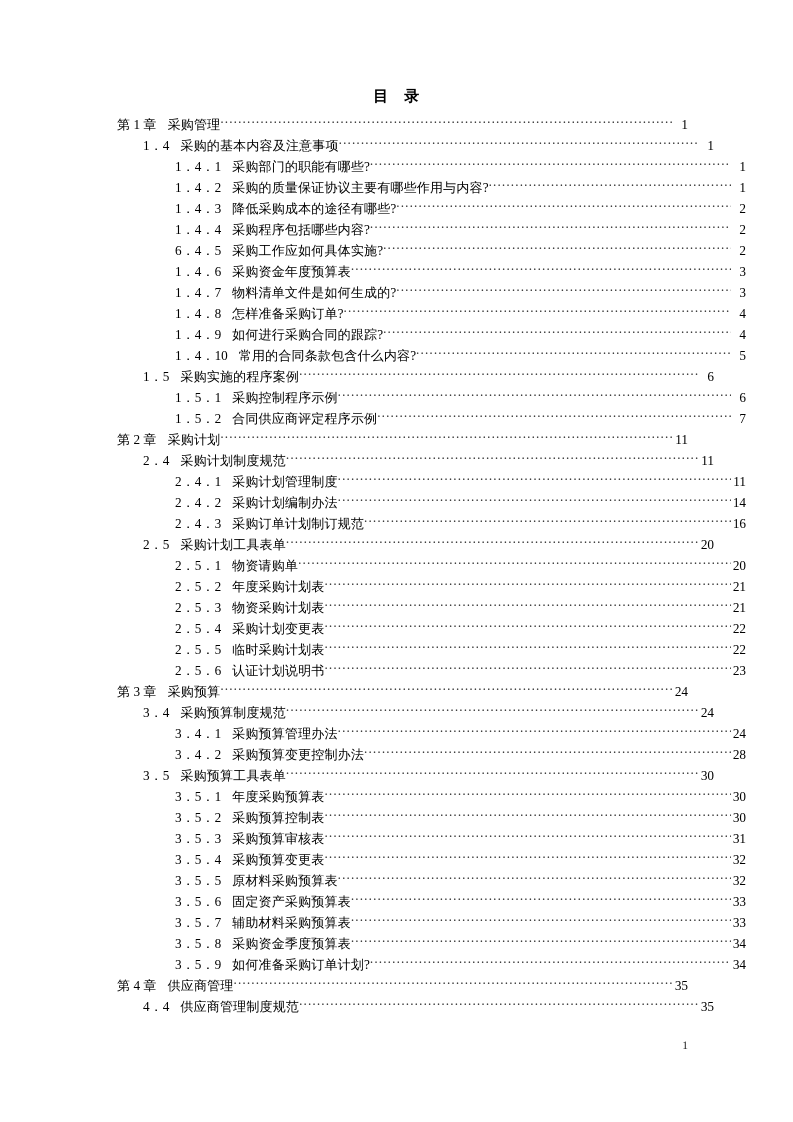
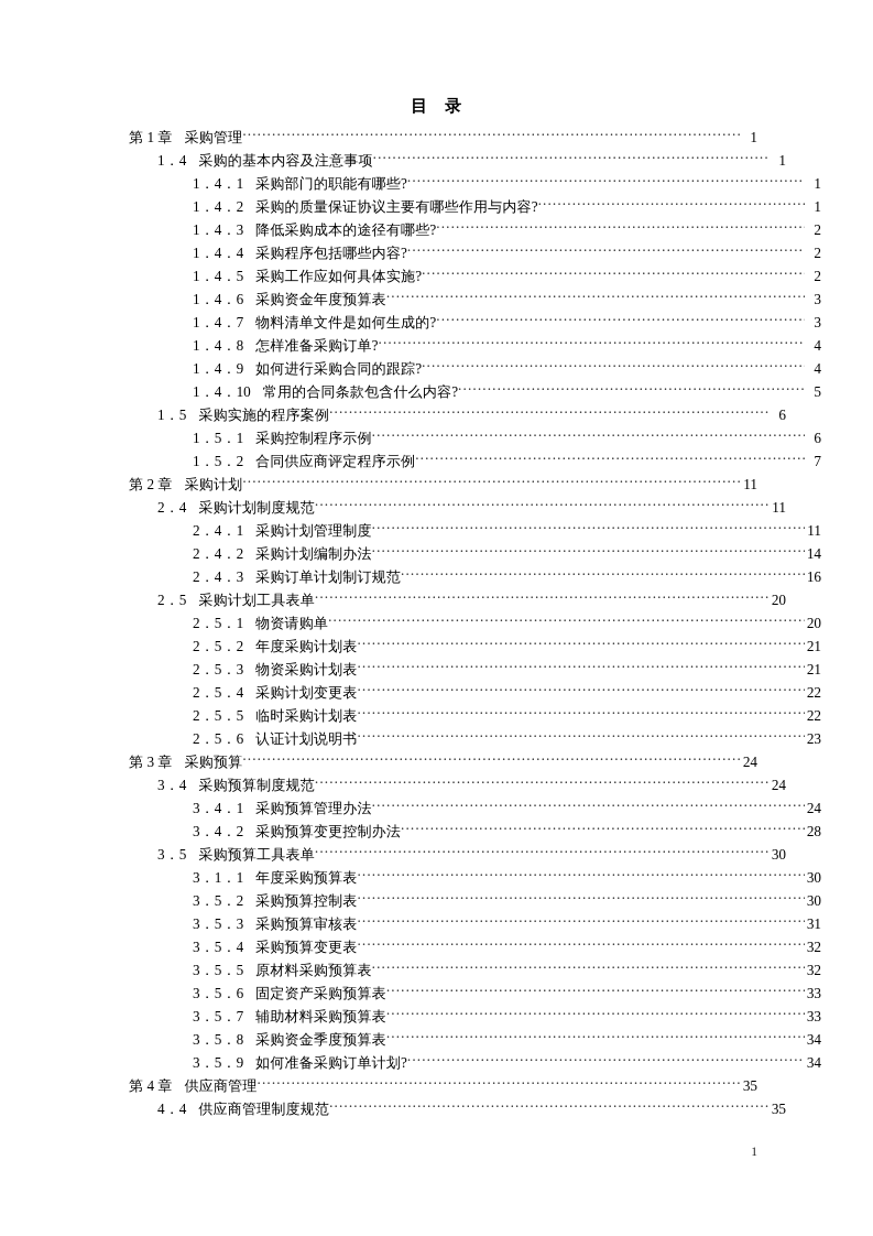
  目 录
  第 1 章
  采购管理
  1
  1．4
  采购的基本内容及注意事项
  1
  1．4．1
  采购部门的职能有哪些?
  1
  1．4．2
  采购的质量保证协议主要有哪些作用与内容?
  1
  1．4．3
  降低采购成本的途径有哪些?
  2
  1．4．4
  采购程序包括哪些内容?
  2
- 6．4．5
+ 1．4．5
  采购工作应如何具体实施?
  2
  1．4．6
  采购资金年度预算表
  3
  1．4．7
  物料清单文件是如何生成的?
  3
  1．4．8
  怎样准备采购订单?
  4
  1．4．9
  如何进行采购合同的跟踪?
  4
  1．4．10
  常用的合同条款包含什么内容?
  5
  1．5
  采购实施的程序案例
  6
  1．5．1
  采购控制程序示例
  6
  1．5．2
  合同供应商评定程序示例
  7
  第 2 章
  采购计划
  11
  2．4
  采购计划制度规范
  11
  2．4．1
  采购计划管理制度
  11
  2．4．2
  采购计划编制办法
  14
  2．4．3
  采购订单计划制订规范
  16
  2．5
  采购计划工具表单
  20
  2．5．1
  物资请购单
  20
  2．5．2
  年度采购计划表
  21
  2．5．3
  物资采购计划表
  21
  2．5．4
  采购计划变更表
  22
  2．5．5
  临时采购计划表
  22
  2．5．6
  认证计划说明书
  23
  第 3 章
  采购预算
  24
  3．4
  采购预算制度规范
  24
  3．4．1
  采购预算管理办法
  24
  3．4．2
  采购预算变更控制办法
  28
  3．5
  采购预算工具表单
  30
- 3．5．1
+ 3．1．1
  年度采购预算表
  30
  3．5．2
  采购预算控制表
  30
  3．5．3
  采购预算审核表
  31
  3．5．4
  采购预算变更表
  32
  3．5．5
  原材料采购预算表
  32
  3．5．6
  固定资产采购预算表
  33
  3．5．7
  辅助材料采购预算表
  33
  3．5．8
  采购资金季度预算表
  34
  3．5．9
  如何准备采购订单计划?
  34
  第 4 章
  供应商管理
  35
  4．4
  供应商管理制度规范
  35
  1
